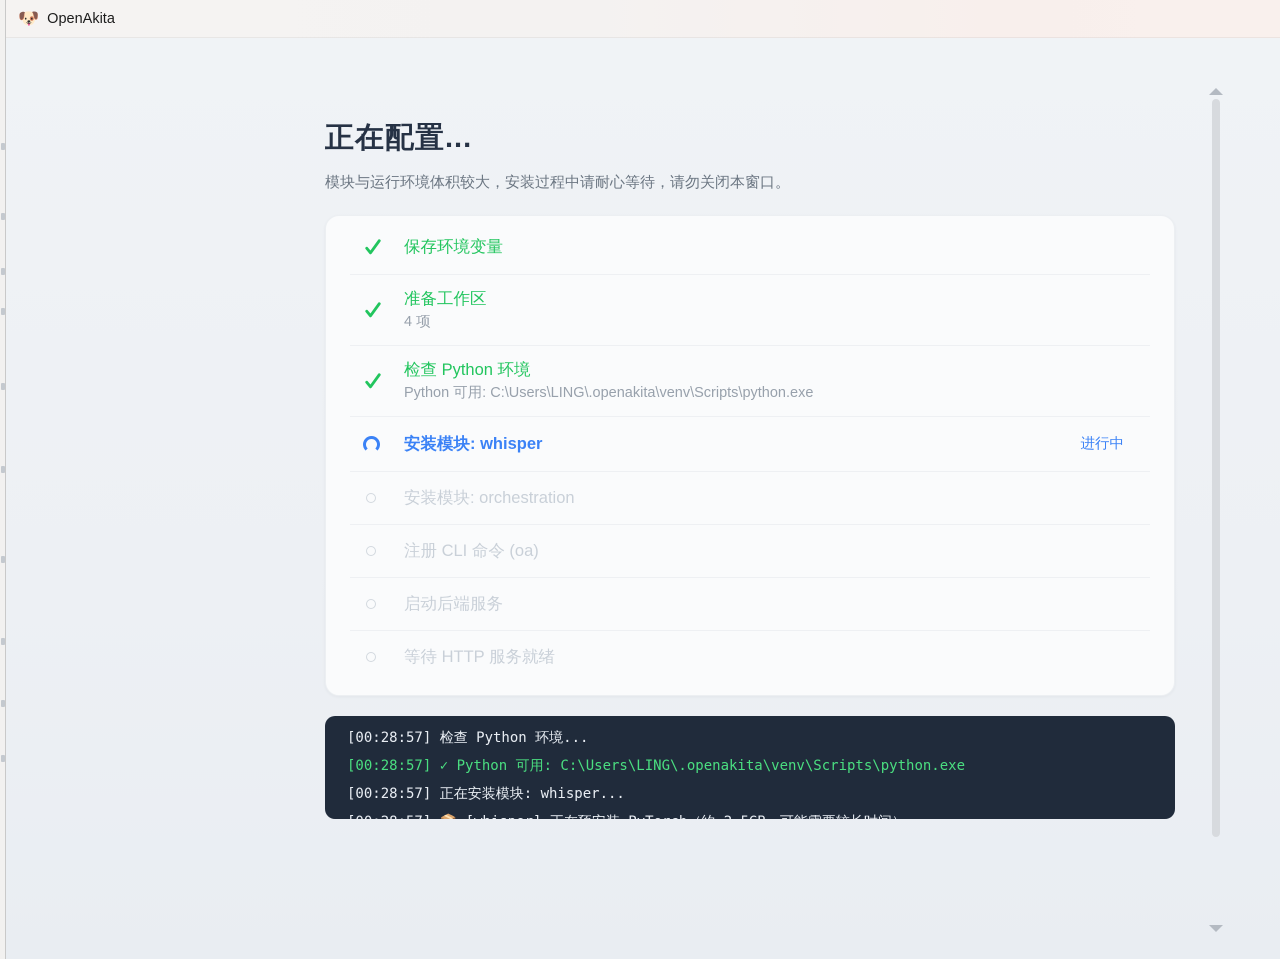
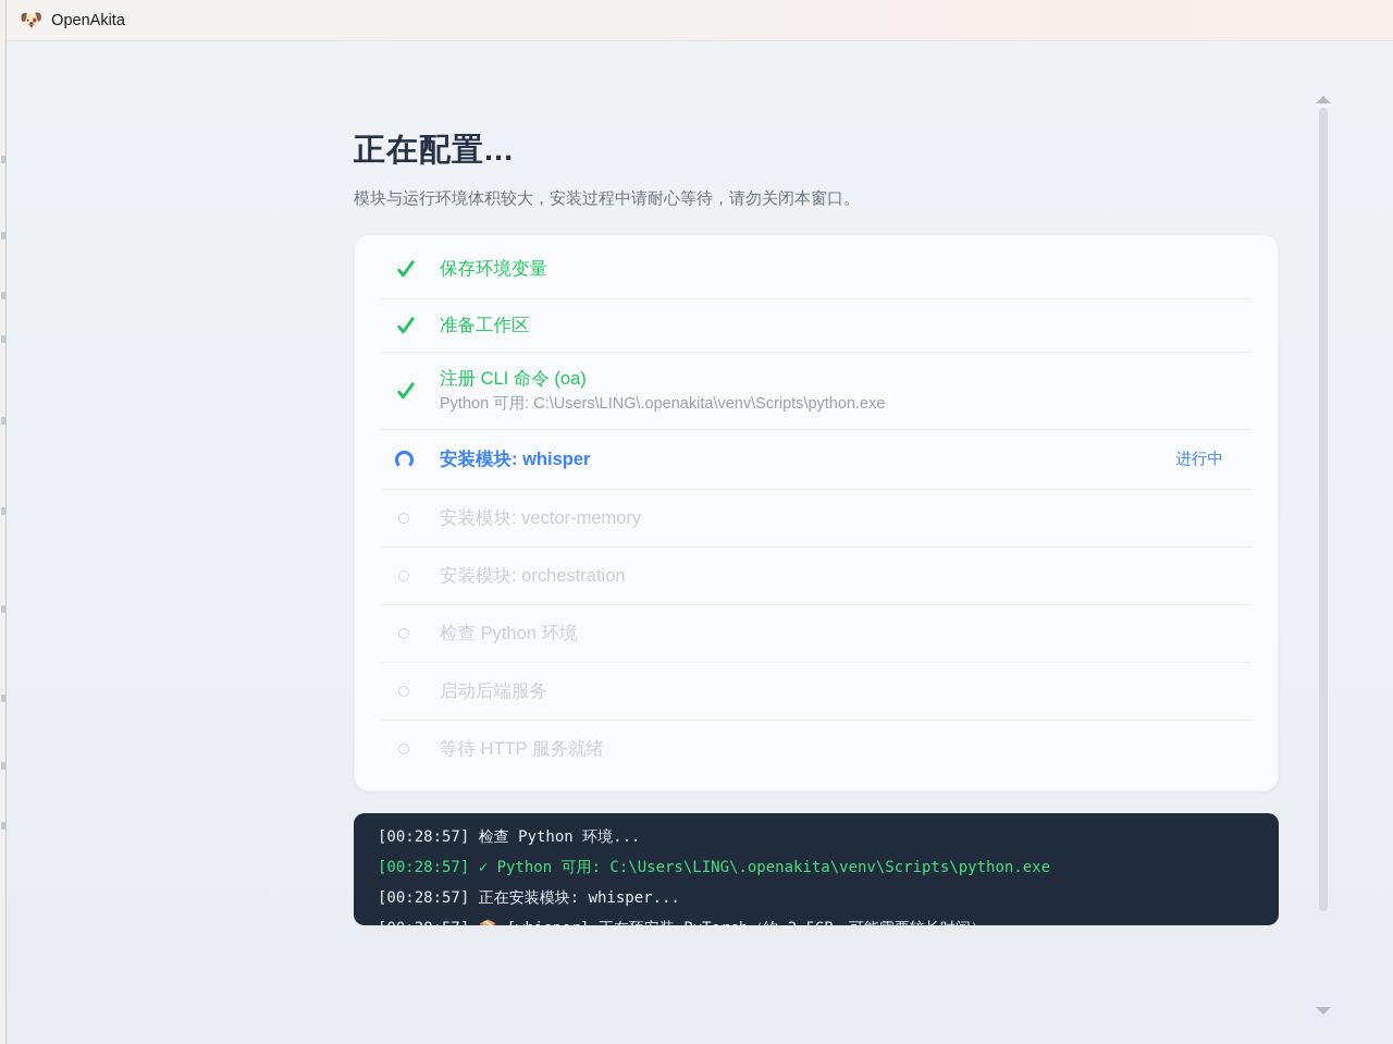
  🐶
  OpenAkita
  正在配置...
  模块与运行环境体积较大，安装过程中请耐心等待，请勿关闭本窗口。
  保存环境变量
  准备工作区
- 4 项
- 检查 Python 环境
+ 注册 CLI 命令 (oa)
  Python 可用: C:\Users\LING\.openakita\venv\Scripts\python.exe
  安装模块: whisper
  进行中
+ 安装模块: vector-memory
  安装模块: orchestration
- 注册 CLI 命令 (oa)
+ 检查 Python 环境
  启动后端服务
  等待 HTTP 服务就绪
  [00:28:57] 检查 Python 环境...
  [00:28:57] ✓ Python 可用: C:\Users\LING\.openakita\venv\Scripts\python.exe
  [00:28:57] 正在安装模块: whisper...
